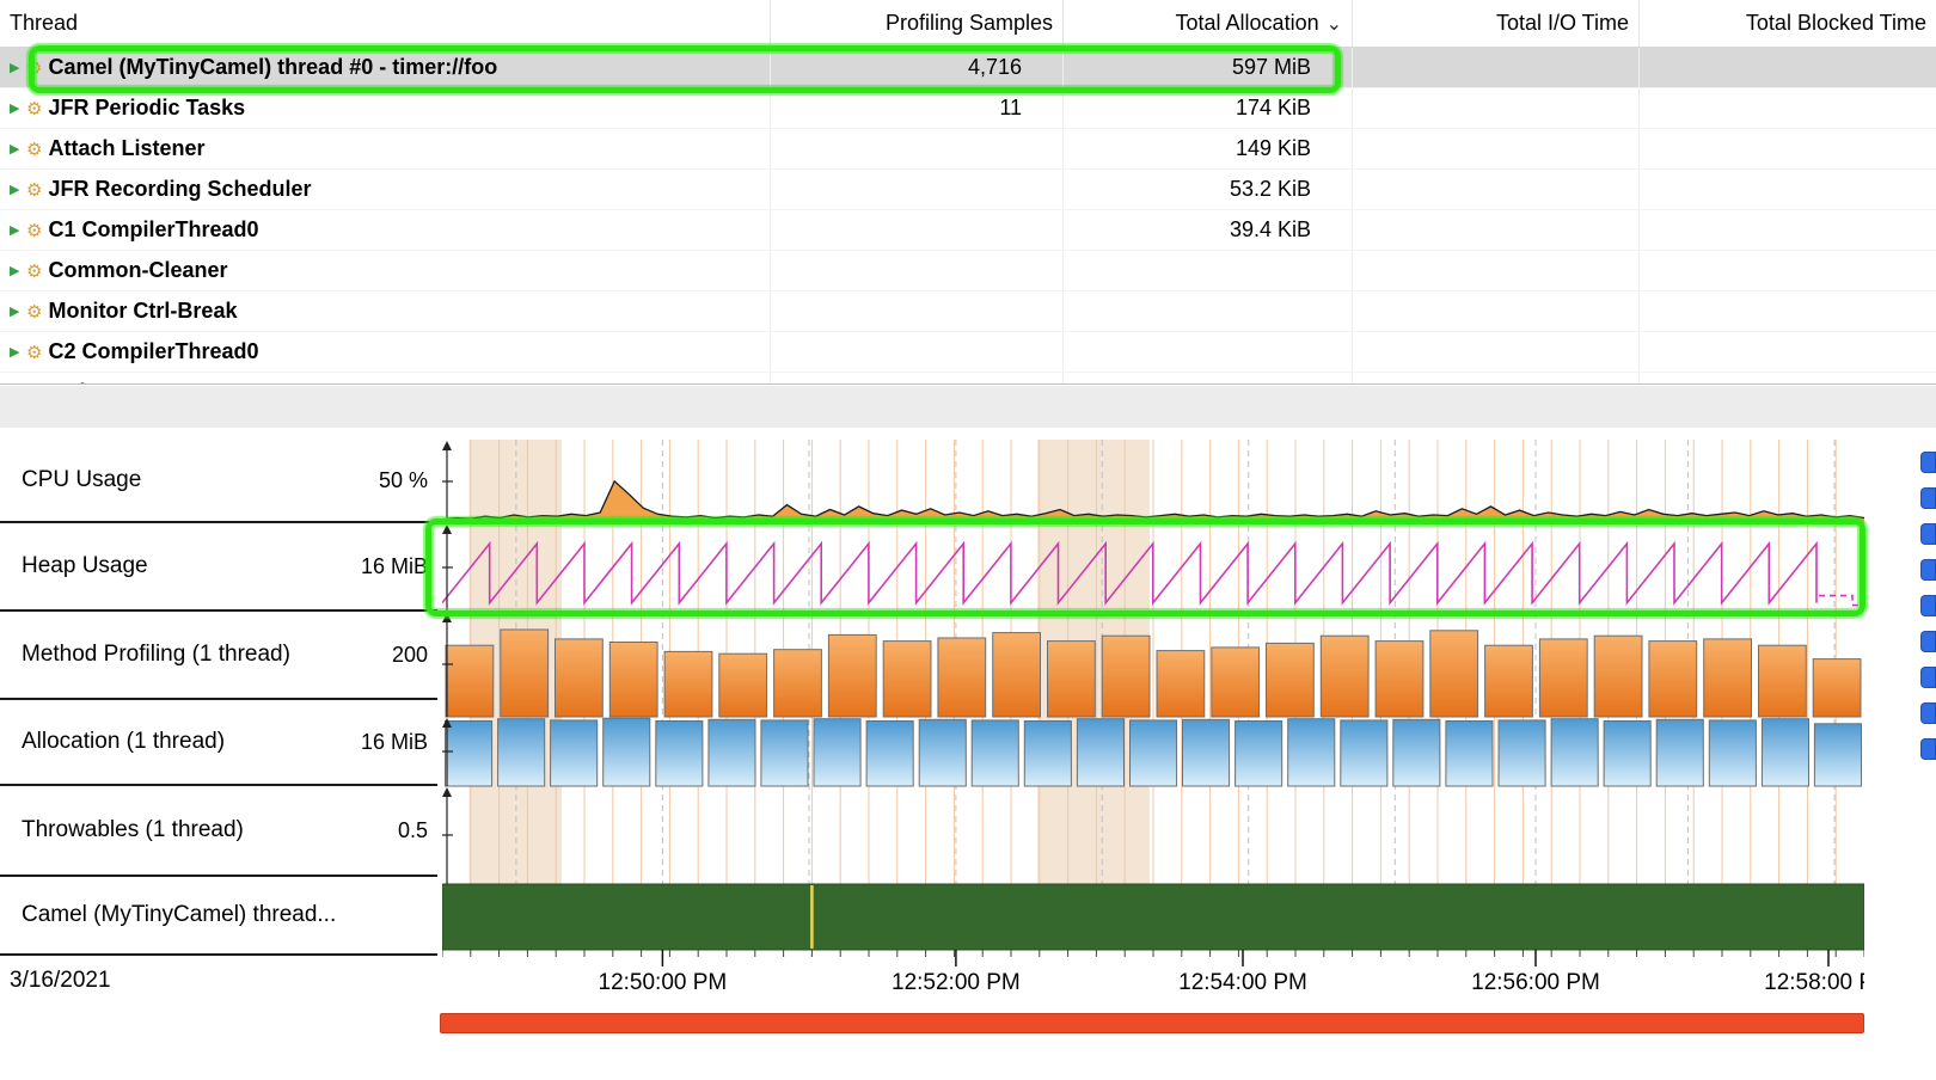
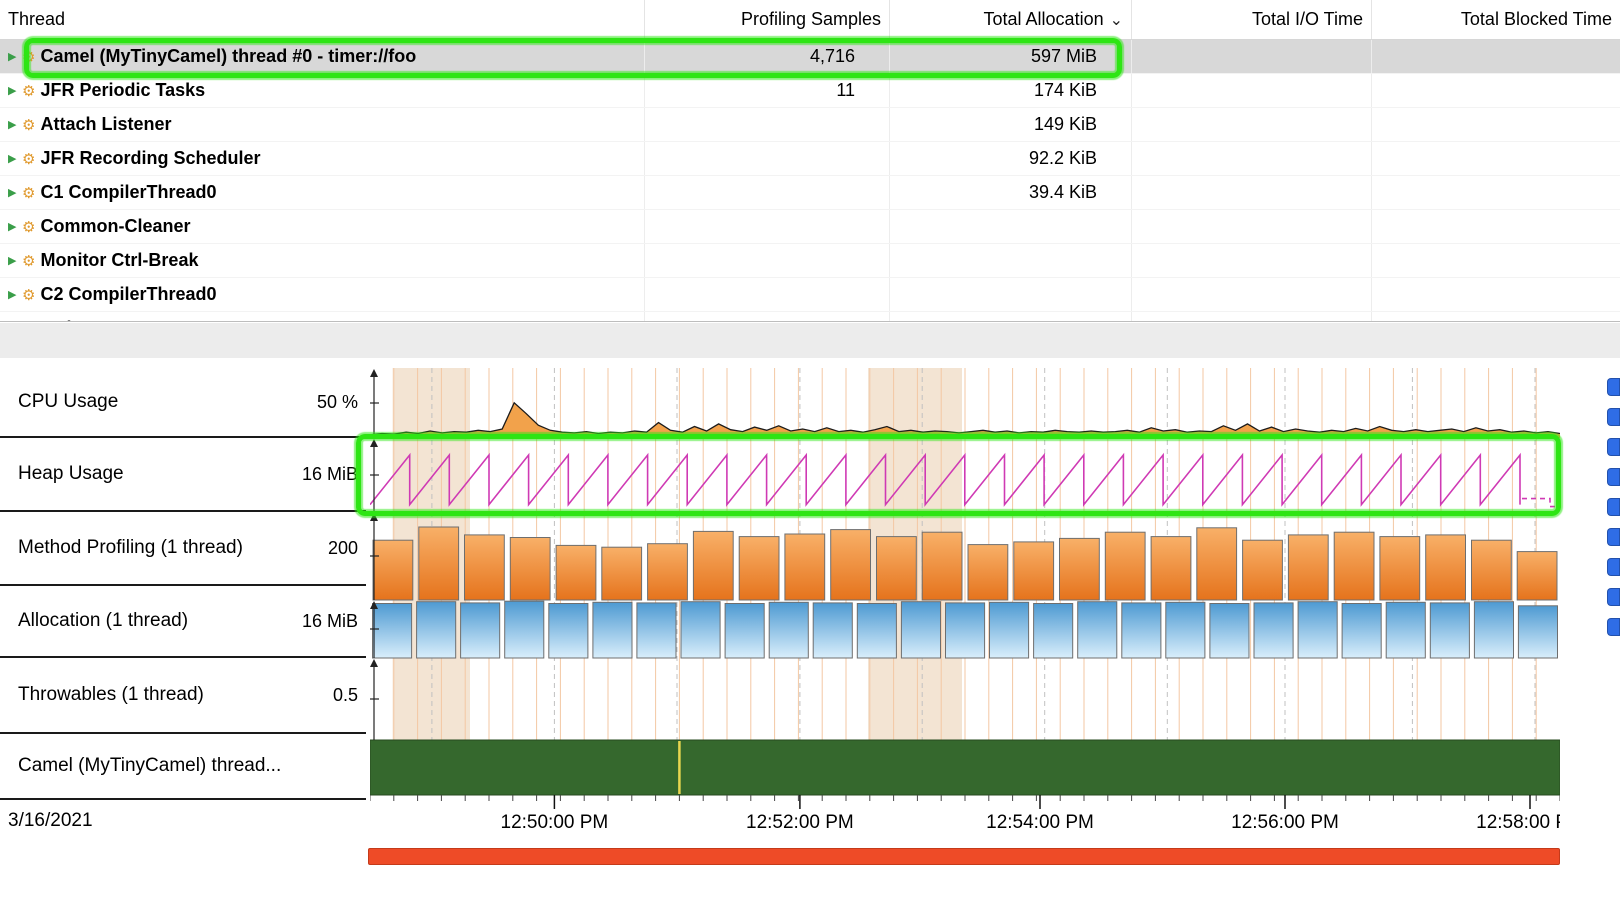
  Thread
  Profiling Samples
  Total Allocation
  ⌄
  Total I/O Time
  Total Blocked Time
  ▶
  ⚙
  Camel (MyTinyCamel) thread #0 - timer://foo
  4,716
  597 MiB
  ▶
  ⚙
  JFR Periodic Tasks
  11
  174 KiB
  ▶
  ⚙
  Attach Listener
  149 KiB
  ▶
  ⚙
  JFR Recording Scheduler
- 53.2 KiB
+ 92.2 KiB
  ▶
  ⚙
  C1 CompilerThread0
  39.4 KiB
  ▶
  ⚙
  Common-Cleaner
  ▶
  ⚙
  Monitor Ctrl-Break
  ▶
  ⚙
  C2 CompilerThread0
  CPU Usage
  50 %
  Heap Usage
  16 MiB
  Method Profiling (1 thread)
  200
  Allocation (1 thread)
  16 MiB
  Throwables (1 thread)
  0.5
  Camel (MyTinyCamel) thread...
  3/16/2021
  12:50:00 PM
  12:52:00 PM
  12:54:00 PM
  12:56:00 PM
  12:58:00
